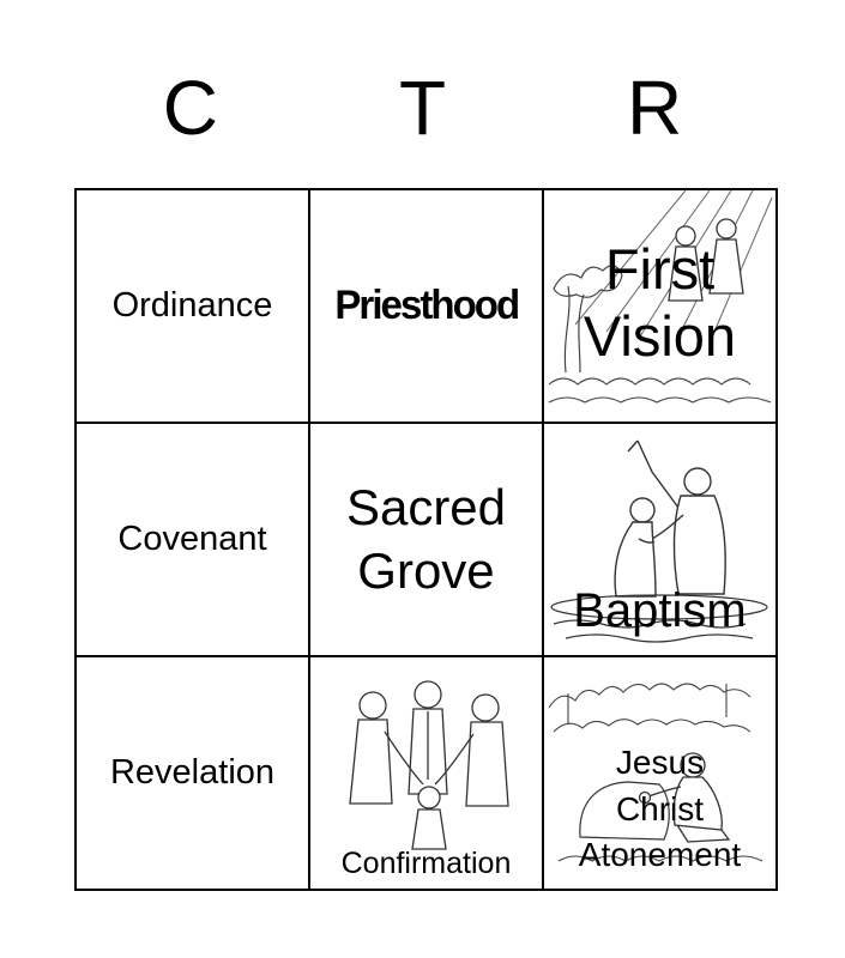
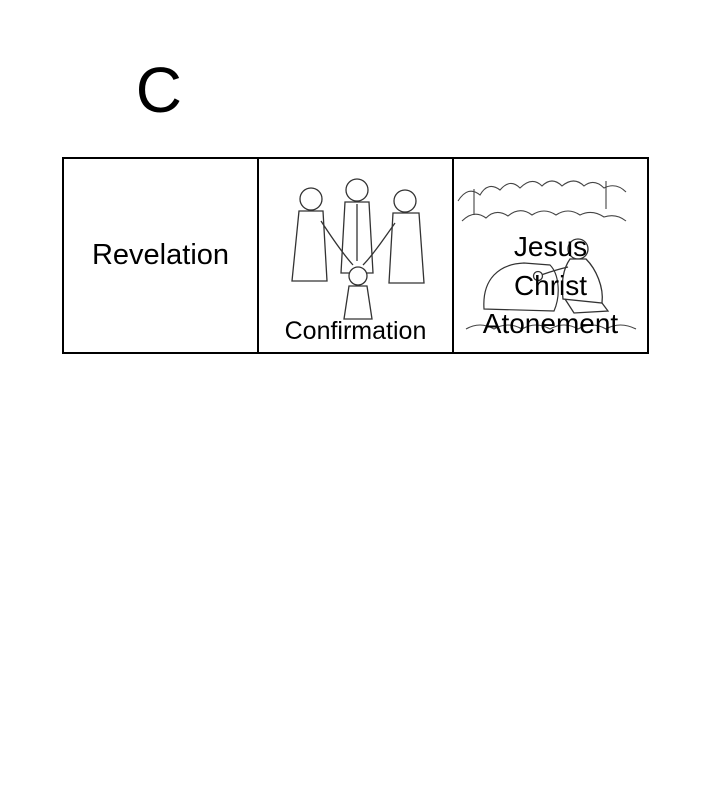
  C
- T
- R
- Ordinance	Priesthood	First Vision
- Covenant	Sacred Grove	Baptism
  Revelation	Confirmation	Jesus Christ Atonement
